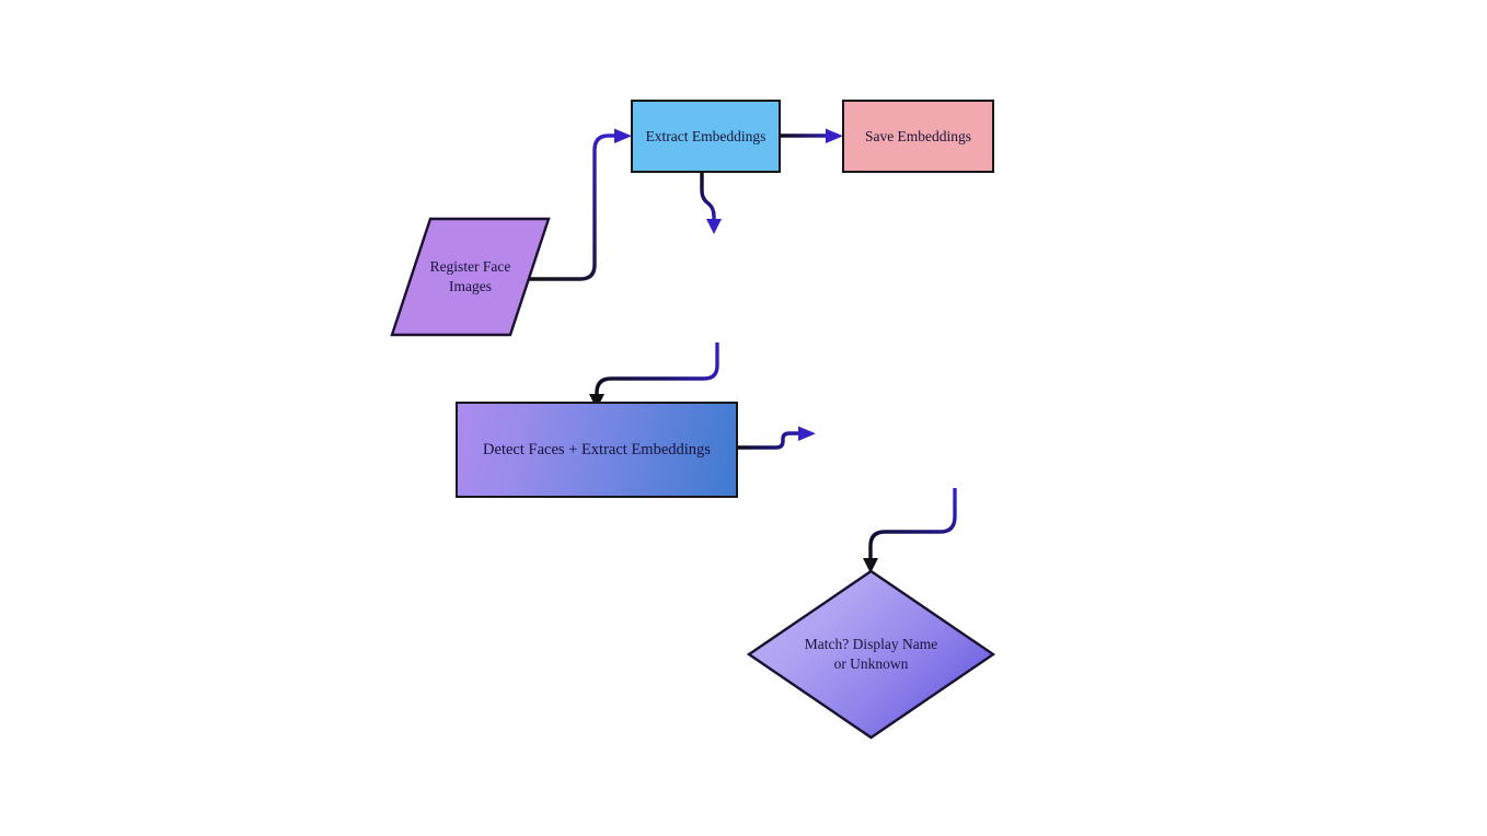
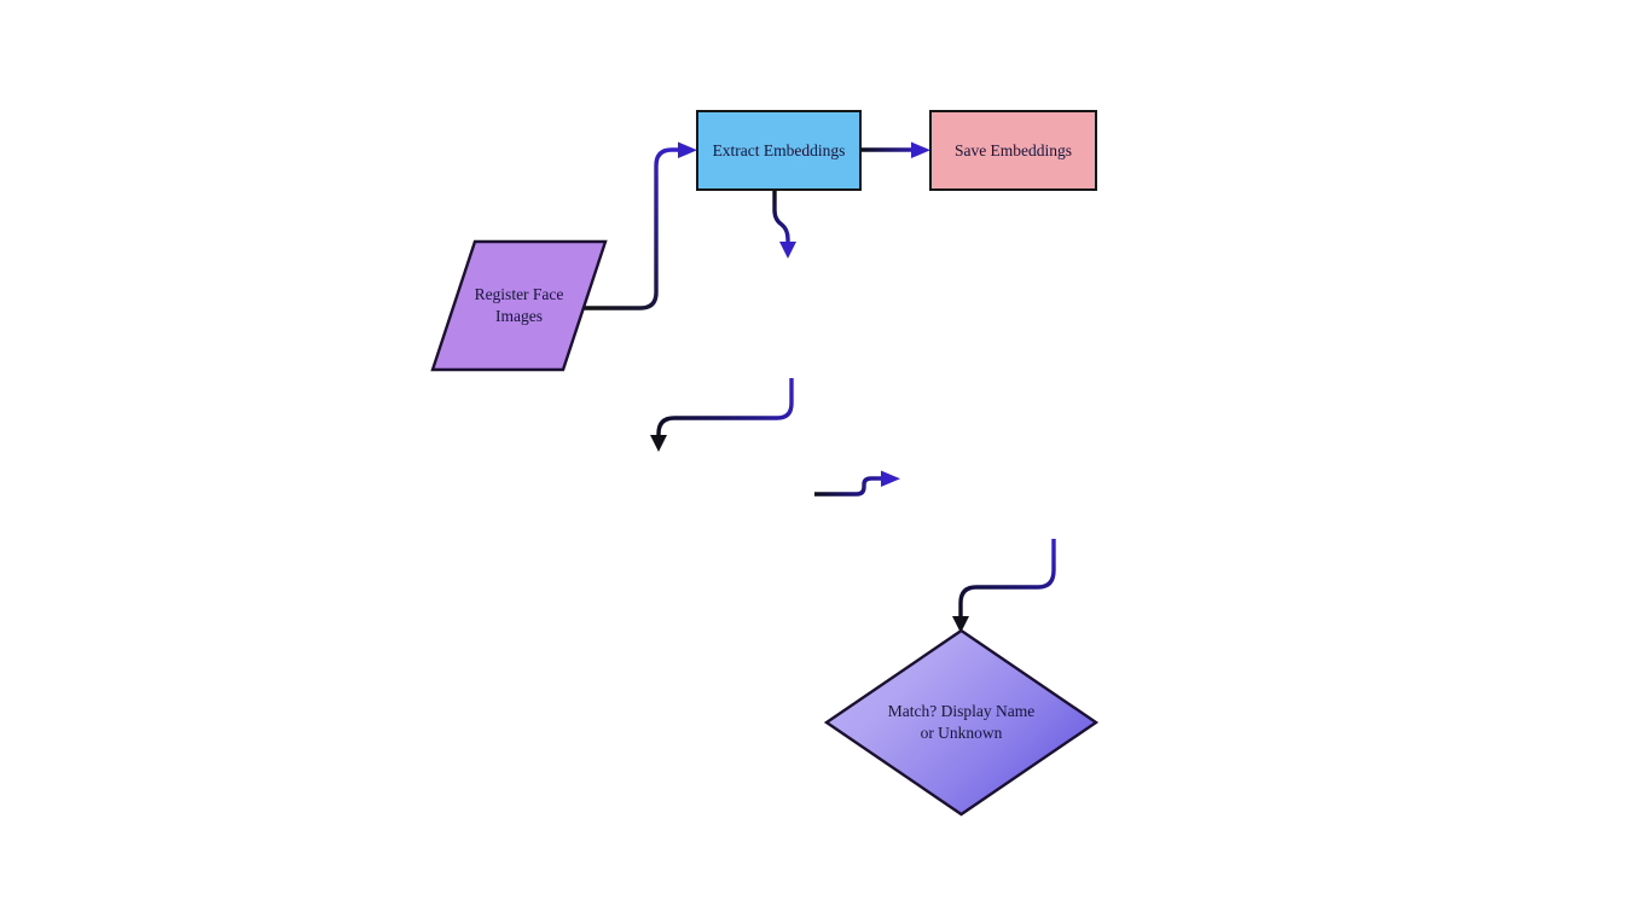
  Register Face
  Images
  Extract Embeddings
  Save Embeddings
- Detect Faces + Extract Embeddings
  Match? Display Name
  or Unknown
